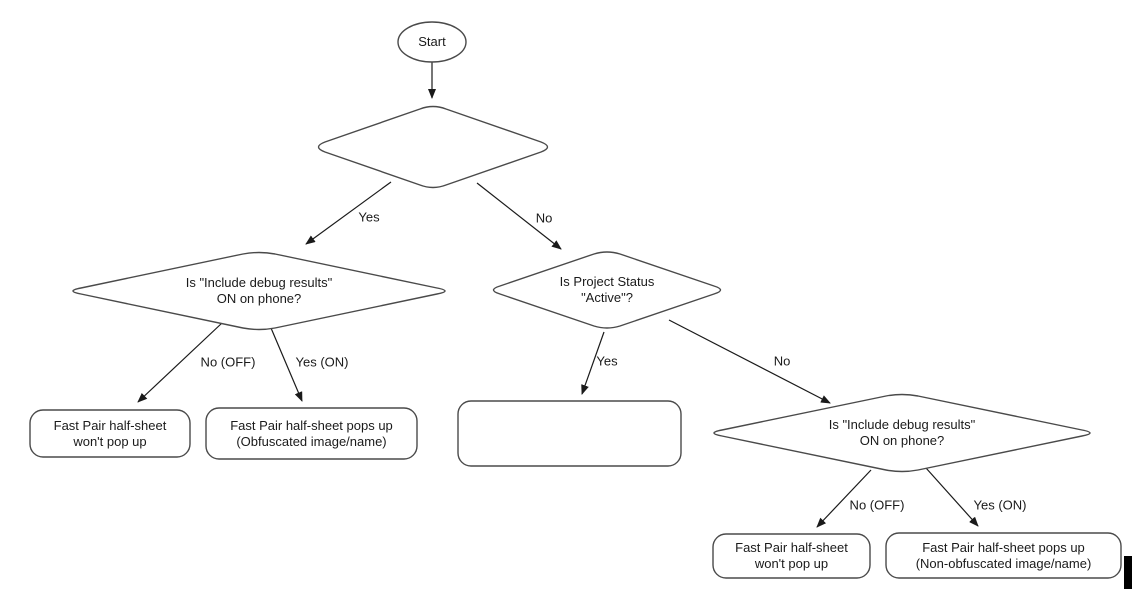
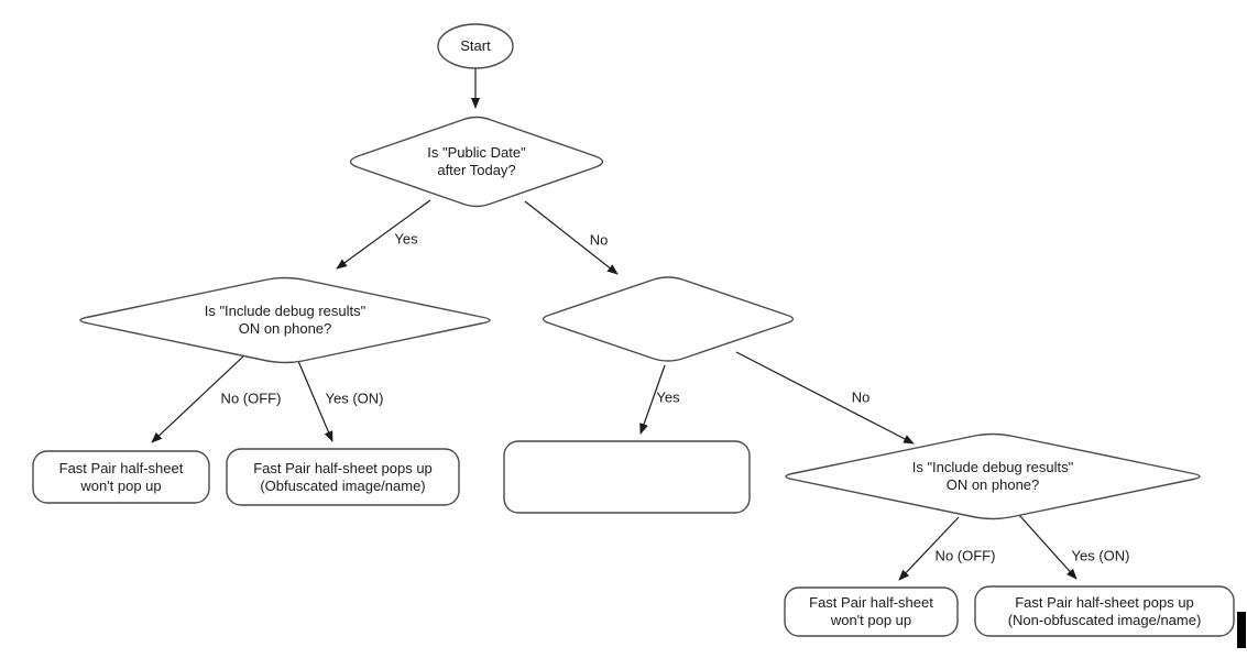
  Start
+ Is "Public Date"
+ after Today?
  Is "Include debug results"
  ON on phone?
- Is Project Status
- "Active"?
  Is "Include debug results"
  ON on phone?
  Fast Pair half-sheet
  won't pop up
  Fast Pair half-sheet pops up
  (Obfuscated image/name)
  Fast Pair half-sheet
  won't pop up
  Fast Pair half-sheet pops up
  (Non-obfuscated image/name)
  Yes
  No
  No (OFF)
  Yes (ON)
  Yes
  No
  No (OFF)
  Yes (ON)
